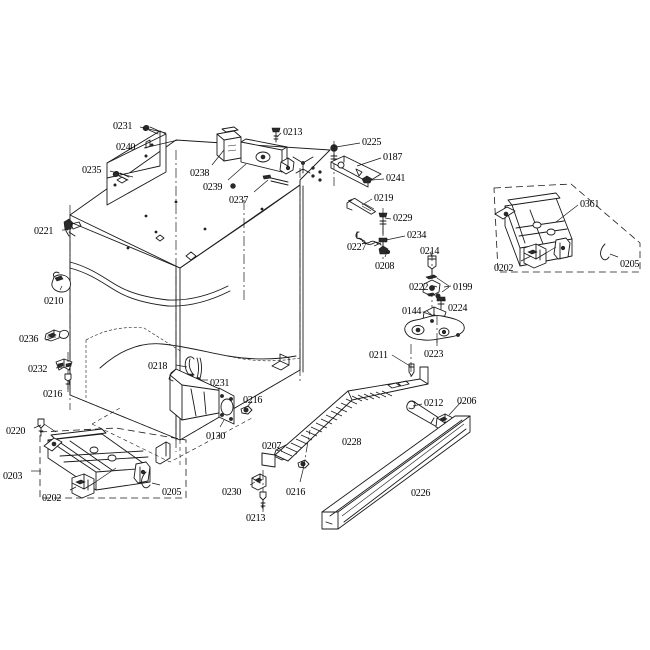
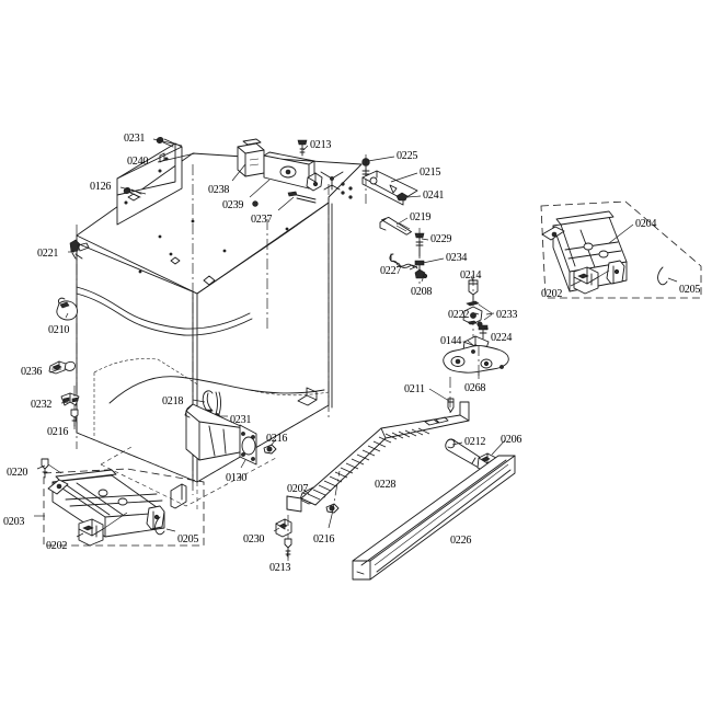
  0231
  0240
- 0235
+ 0126
  0213
  0238
  0239
  0237
  0225
- 0187
+ 0215
  0241
  0219
  0229
  0234
  0227
  0208
  0214
  0222
- 0199
+ 0233
  0224
  0144
- 0223
+ 0268
  0211
- 0361
+ 0204
  0202
  0205
  0221
  0210
  0236
  0232
  0216
  0218
  0231
  0216
  0130
  0220
  0203
  0202
  0205
  0207
  0230
  0213
  0216
  0228
  0212
  0206
  0226
